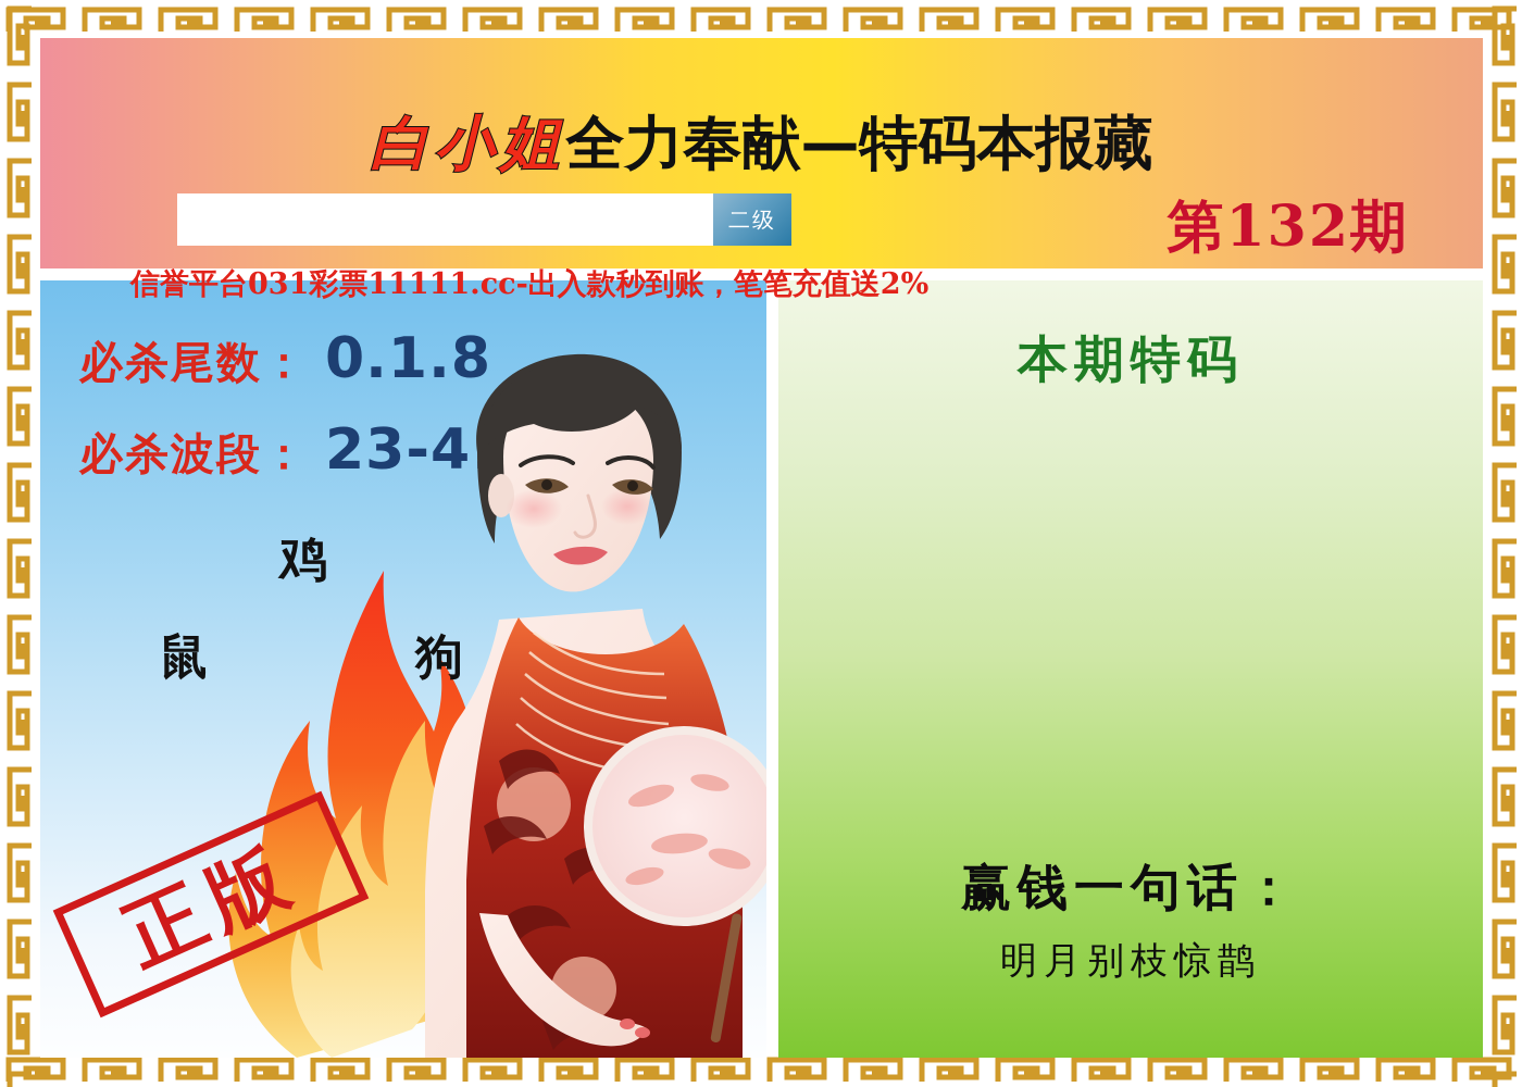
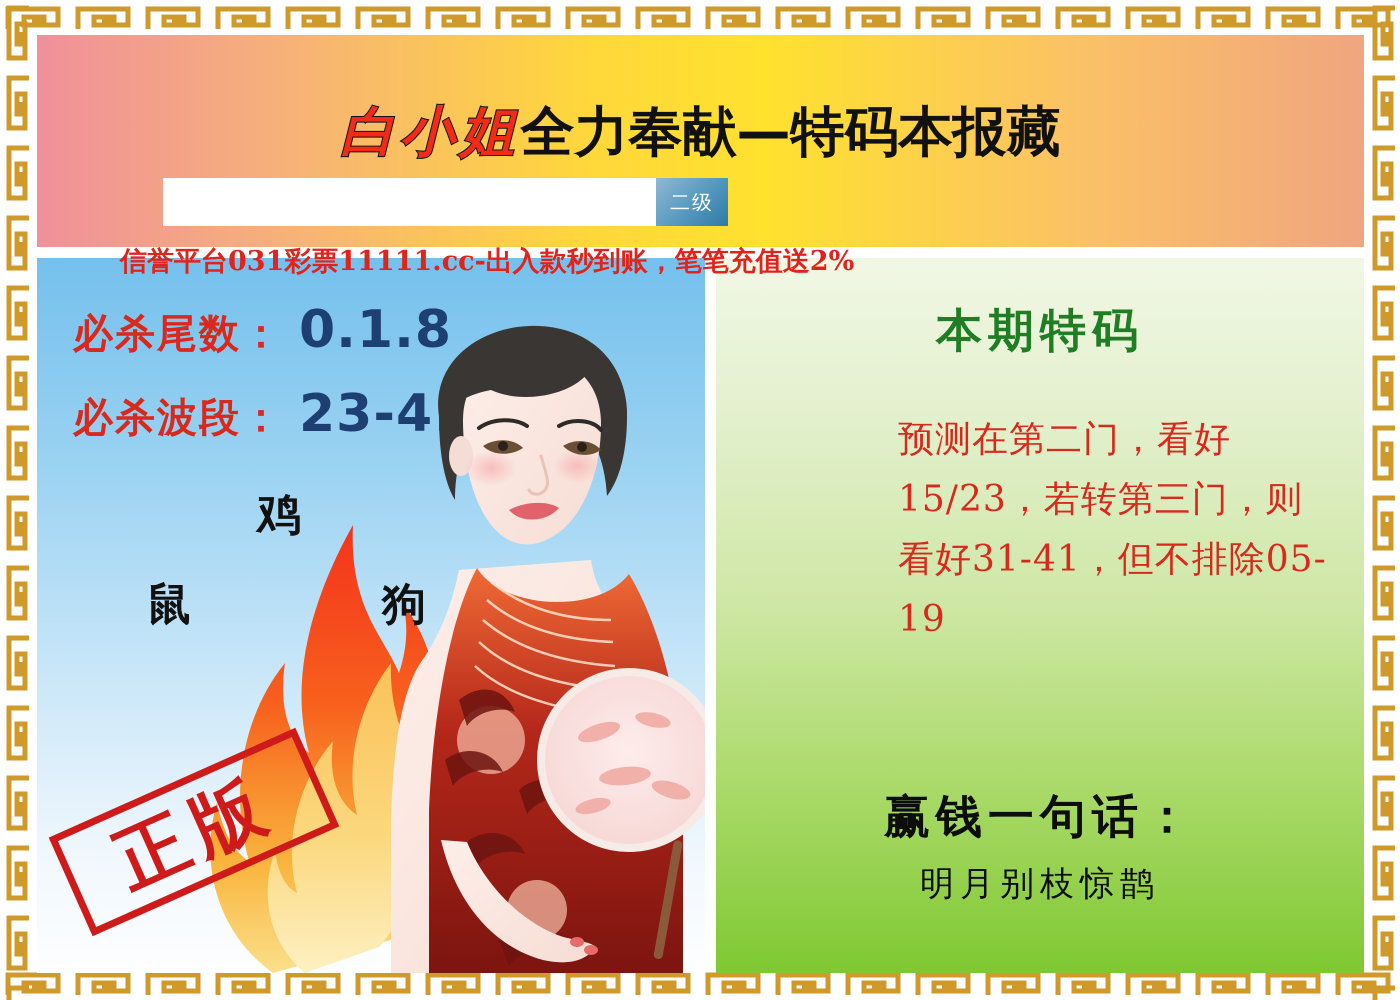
  白小姐全力奉献—特码本报藏
  二级
- 第132期
  信誉平台031彩票11111.cc-出入款秒到账，笔笔充值送2%
  必杀尾数：
  0.1.8
  必杀波段：
  23-4
  鸡
  鼠
  狗
  本期特码
+ 预测在第二门，看好15/23，若转第三门，则看好31-41，但不排除05-19
  赢钱一句话：
  明月别枝惊鹊
